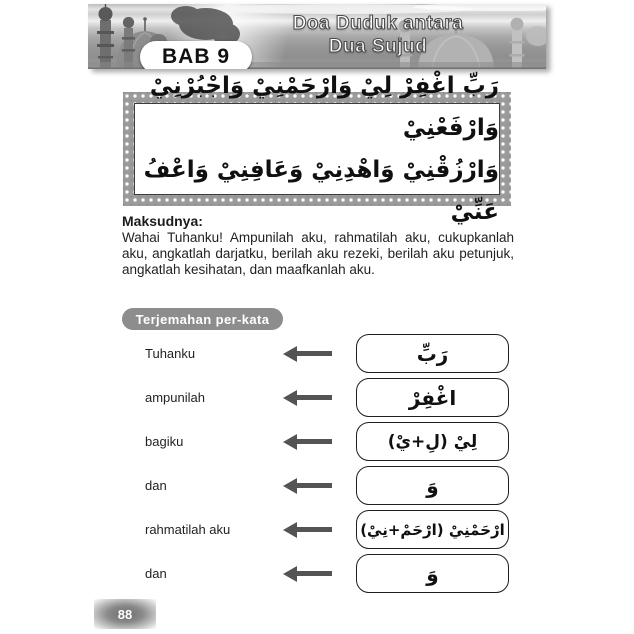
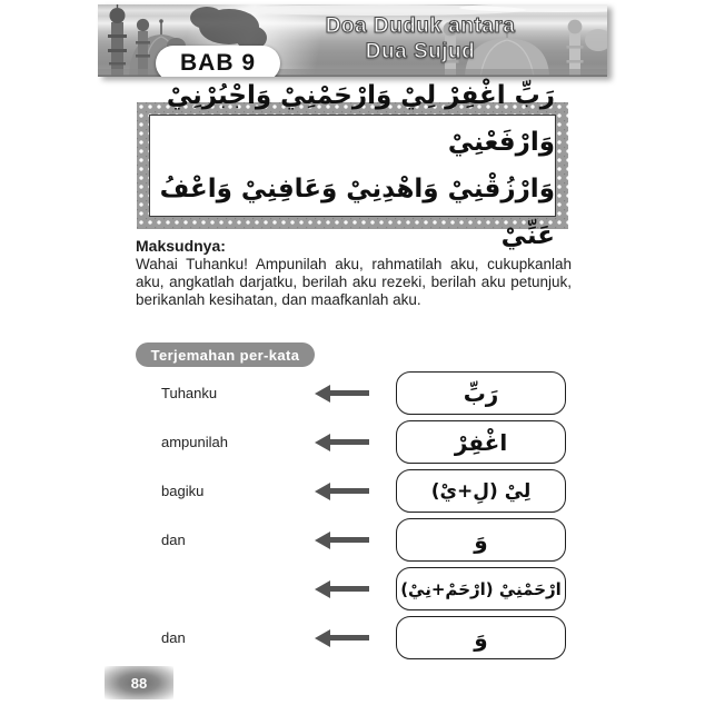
  Doa Duduk antara
  Dua Sujud
  BAB 9
  رَبِّ اغْفِرْ لِيْ وَارْحَمْنِيْ وَاجْبُرْنِيْ وَارْفَعْنِيْ
  وَارْزُقْنِيْ وَاهْدِنِيْ وَعَافِنِيْ وَاعْفُ عَنِّيْ
  Maksudnya:
- Wahai Tuhanku! Ampunilah aku, rahmatilah aku, cukupkanlah aku, angkatlah darjatku, berilah aku rezeki, berilah aku petunjuk, angkatlah kesihatan, dan maafkanlah aku.
+ Wahai Tuhanku! Ampunilah aku, rahmatilah aku, cukupkanlah aku, angkatlah darjatku, berilah aku rezeki, berilah aku petunjuk, berikanlah kesihatan, dan maafkanlah aku.
  Terjemahan per-kata
  Tuhanku
  رَبِّ
  ampunilah
  اغْفِرْ
  bagiku
  لِيْ (لِ+يْ)
  dan
  وَ
- rahmatilah aku
  ارْحَمْنِيْ (ارْحَمْ+نِيْ)
  dan
  وَ
  88
